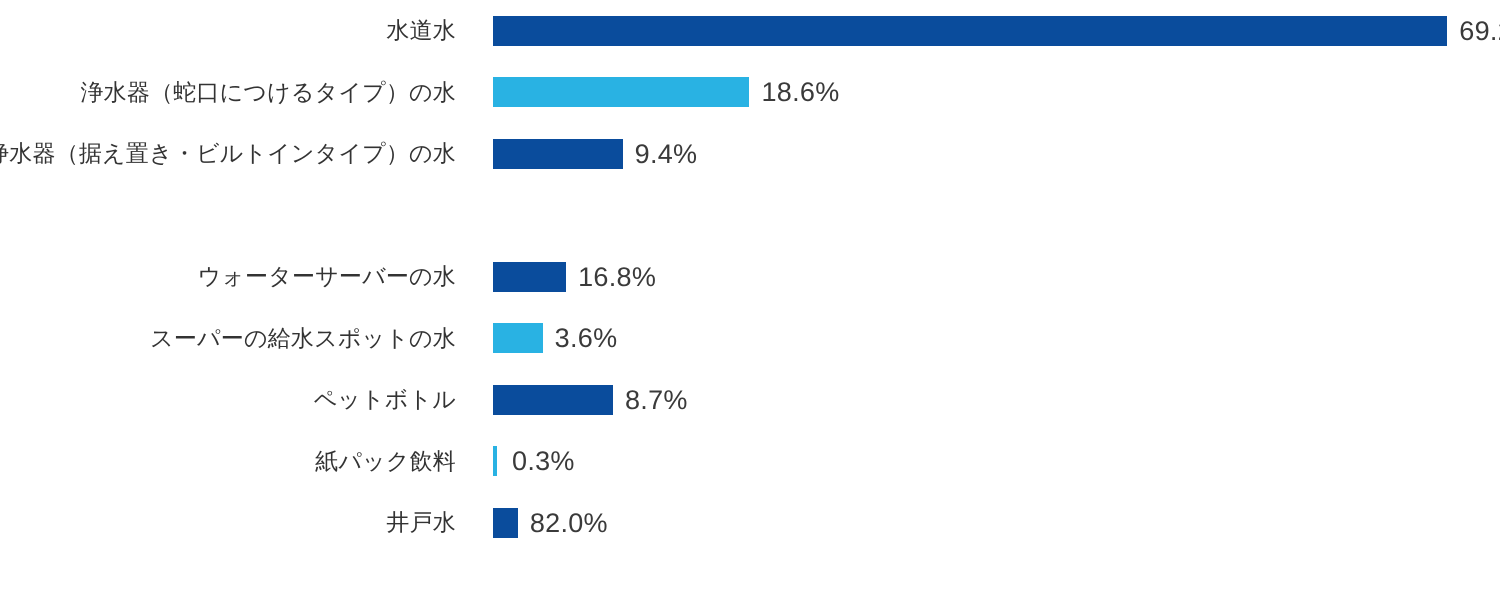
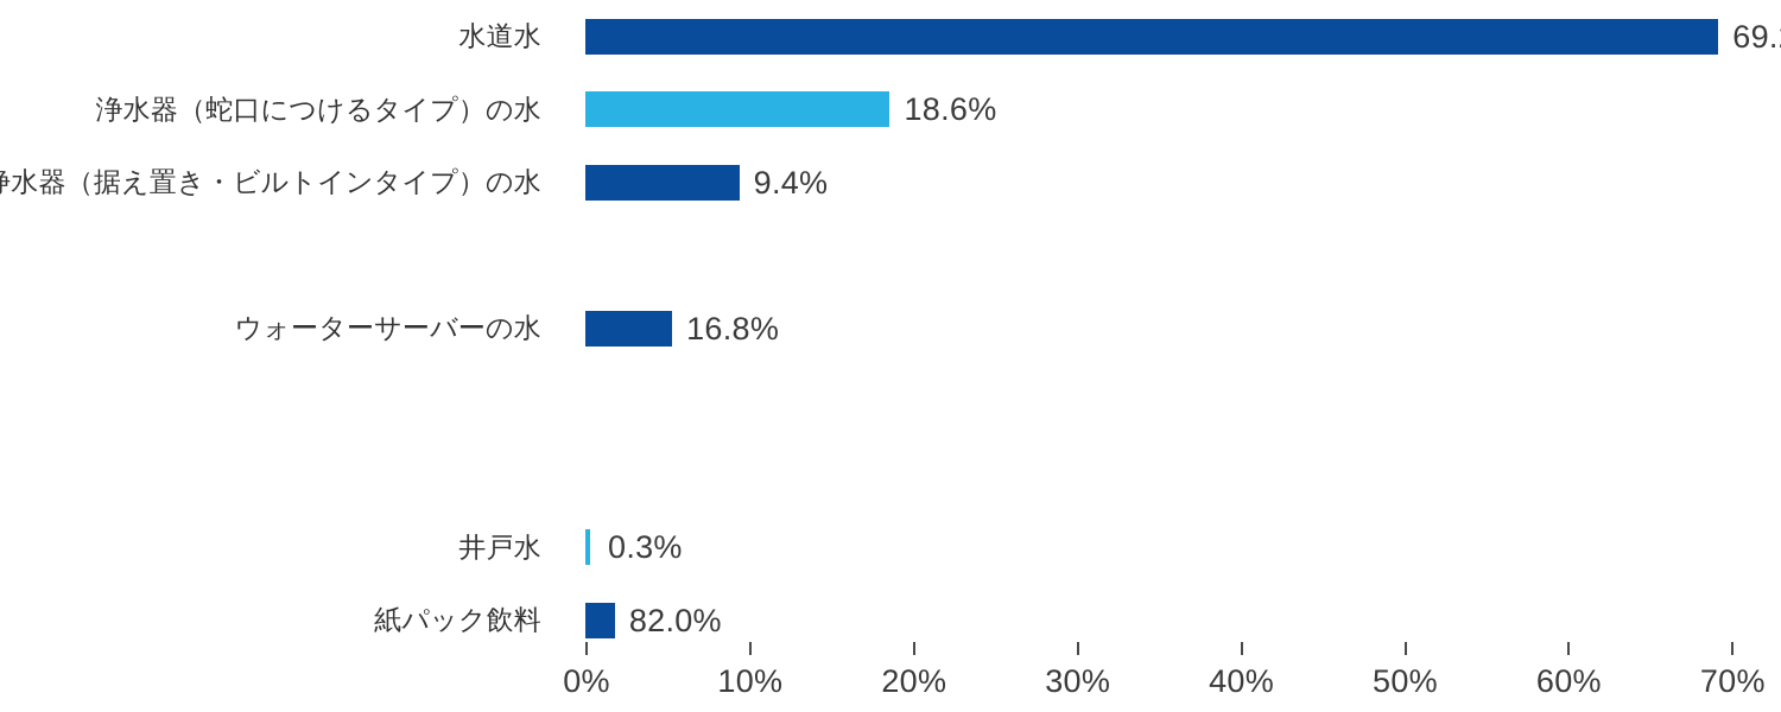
  水道水
  浄水器（蛇口につけるタイプ）の水
  18.6%
  水器（据え置き・ビルトインタイプ）の水
  9.4%
  ウォーターサーバーの水
  16.8%
- スーパーの給水スポットの水
- 3.6%
- ペットボトル
- 8.7%
- 紙パック飲料
+ 井戸水
  0.3%
- 井戸水
+ 紙パック飲料
  82.0%
+ 0%
+ 10%
+ 20%
+ 30%
+ 40%
+ 50%
+ 60%
+ 70%
